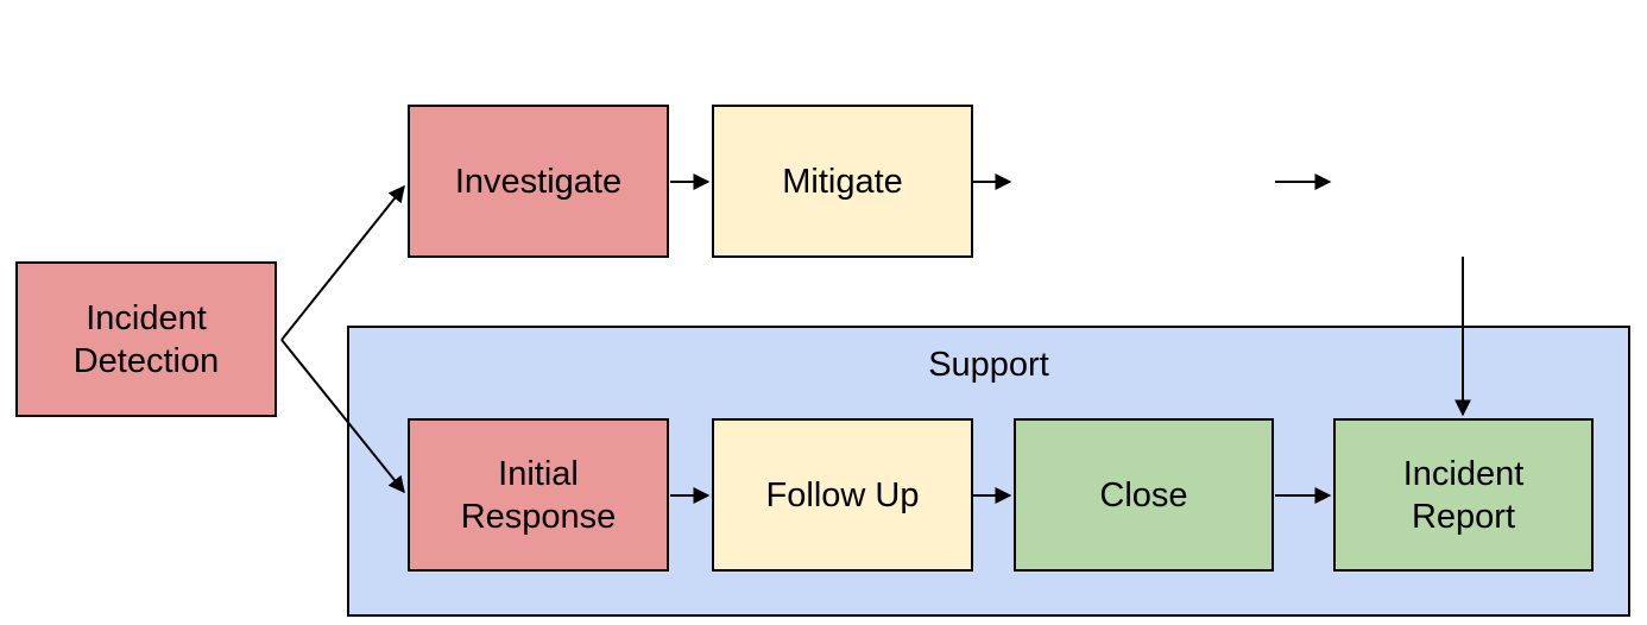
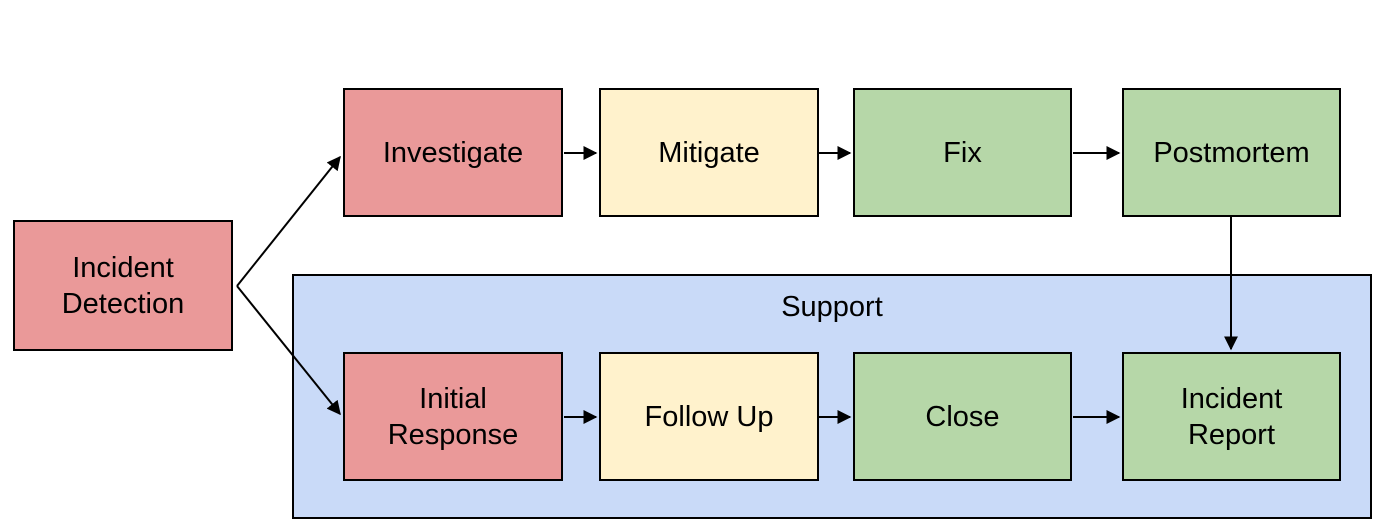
  Support
  Incident
  Detection
  Investigate
  Mitigate
+ Fix
+ Postmortem
  Initial
  Response
  Follow Up
  Close
  Incident
  Report
